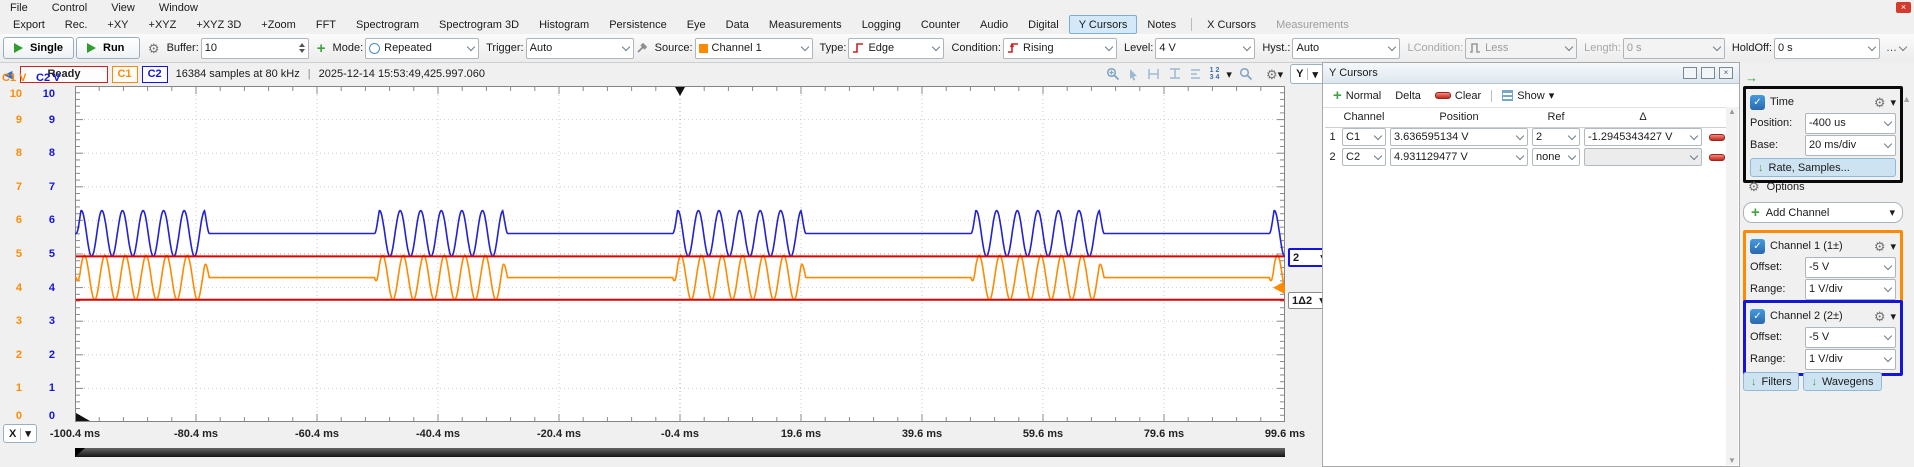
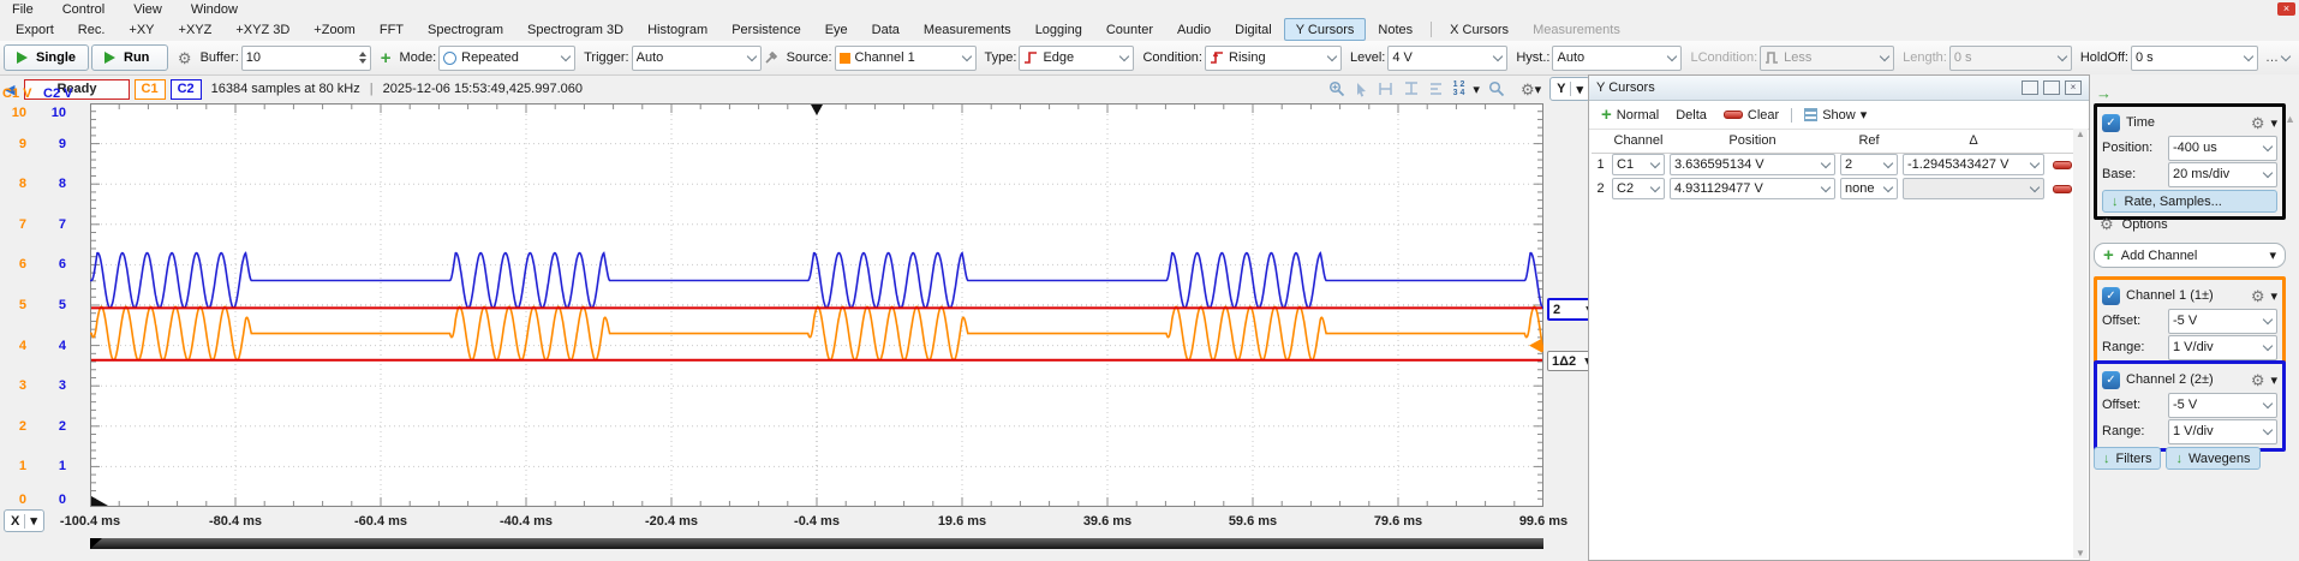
  ×
  File
  Control
  View
  Window
  Export
  Rec.
  +XY
  +XYZ
  +XYZ 3D
  +Zoom
  FFT
  Spectrogram
  Spectrogram 3D
  Histogram
  Persistence
  Eye
  Data
  Measurements
  Logging
  Counter
  Audio
  Digital
  Y Cursors
  Notes
  X Cursors
  Measurements
  Single
  Run
  ⚙
  Buffer:
  10
  +
  Mode:
  Repeated
  Trigger:
  Auto
  Source:
  Channel 1
  Type:
  Edge
  Condition:
  Rising
  Level:
  4 V
  Hyst.:
  Auto
  LCondition:
  Less
  Length:
  0 s
  HoldOff:
  0 s
  …
  ◀
  Ready
  C1
  C2
  16384 samples at 80 kHz
  |
- 2025-12-14 15:53:49,425.997.060
+ 2025-12-06 15:53:49,425.997.060
  ▾
  ⚙
  ▾
  Y
  ▾
  C1 V
  C2 V
  10
  10
  9
  9
  8
  8
  7
  7
  6
  6
  5
  5
  4
  4
  3
  3
  2
  2
  1
  1
  0
  0
  -100.4 ms
  -80.4 ms
  -60.4 ms
  -40.4 ms
  -20.4 ms
  -0.4 ms
  19.6 ms
  39.6 ms
  59.6 ms
  79.6 ms
  99.6 ms
  X
  ▾
  2
  1Δ2
  Y Cursors
  ×
  +
  Normal
  Delta
  Clear
  Show
  ▾
  Channel
  Position
  Ref
  Δ
  1
  C1
  3.636595134 V
  2
  -1.2945343427 V
  2
  C2
  4.931129477 V
  none
  ▲
  ▼
  →
  ▲
  ✓
  Time
  ⚙
  ▾
  Position:
  -400 us
  Base:
  20 ms/div
  ↓
  Rate, Samples...
  ⚙
  Options
  +
  Add Channel
  ▾
  ✓
  Channel 1 (1±)
  ⚙
  ▾
  Offset:
  -5 V
  Range:
  1 V/div
  ✓
  Channel 2 (2±)
  ⚙
  ▾
  Offset:
  -5 V
  Range:
  1 V/div
  ↓
  Filters
  ↓
  Wavegens
